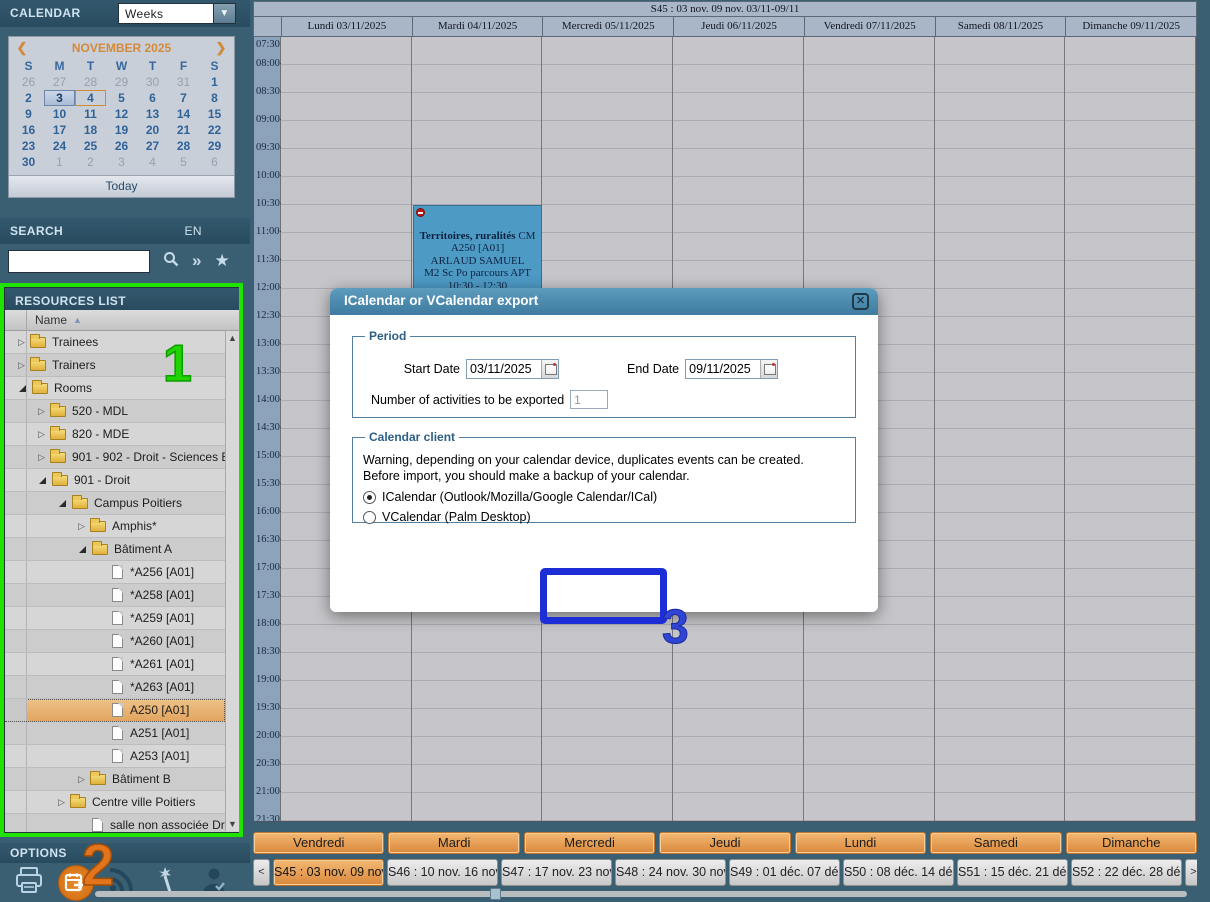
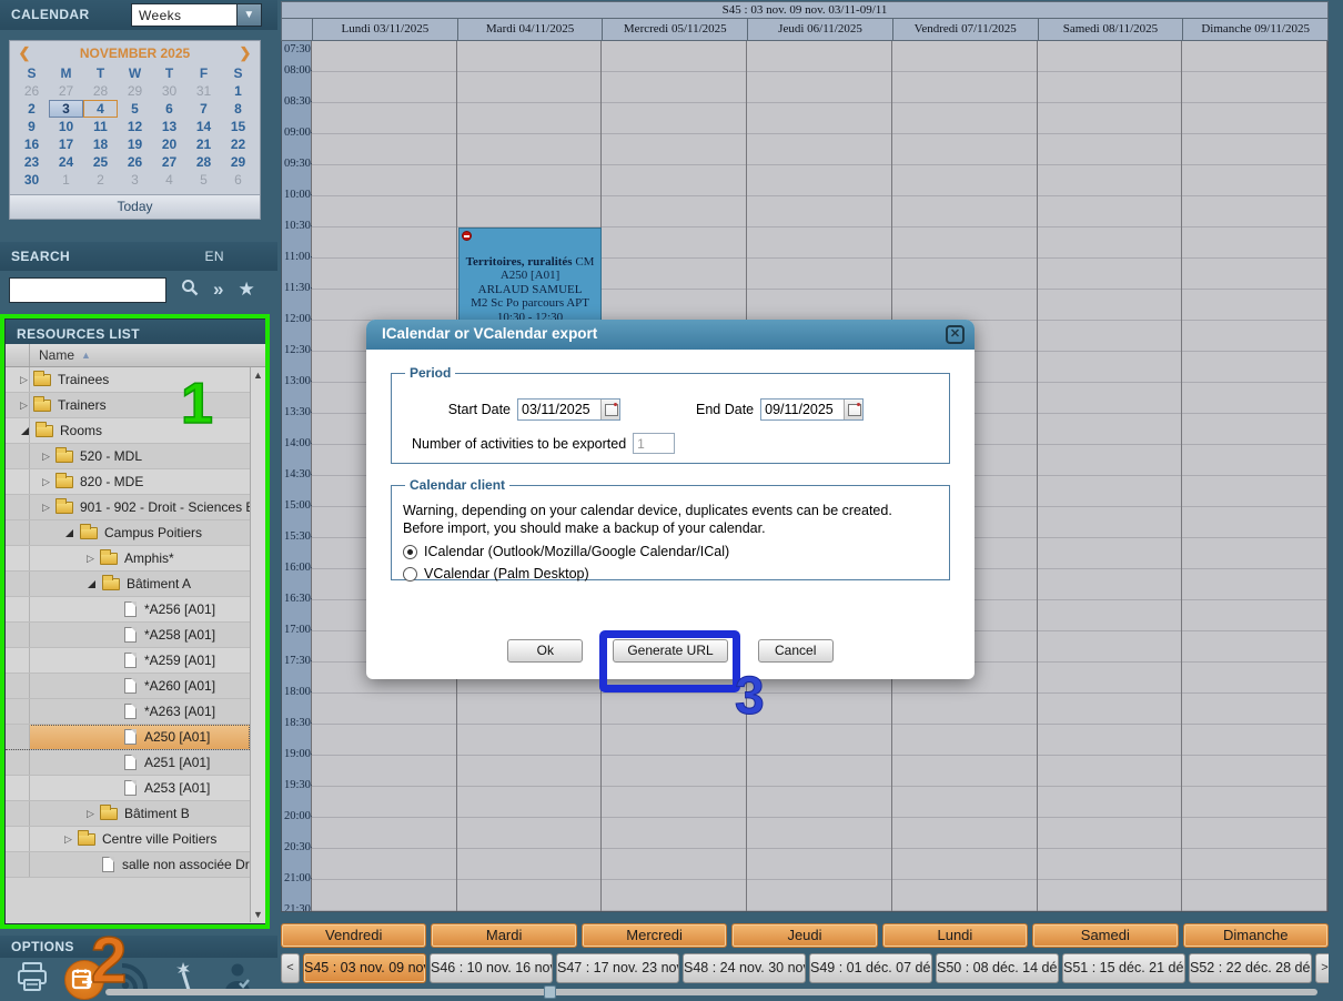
  CALENDAR
  Weeks
  ▼
  ❮
  NOVEMBER 2025
  ❯
  S
  M
  T
  W
  T
  F
  S
  26
  27
  28
  29
  30
  31
  1
  2
  3
  4
  5
  6
  7
  8
  9
  10
  11
  12
  13
  14
  15
  16
  17
  18
  19
  20
  21
  22
  23
  24
  25
  26
  27
  28
  29
  30
  1
  2
  3
  4
  5
  6
  Today
  SEARCH
  EN
  »
  ★
  RESOURCES LIST
  Name
  ▲
  ▷
  Trainees
  ▷
  Trainers
  Rooms
  ▷
  520 - MDL
  ▷
  820 - MDE
  ▷
  901 - 902 - Droit - Sciences
- 901 - Droit
  Campus Poitiers
  ▷
  Amphis*
  Bâtiment A
  *A256 [A01]
  *A258 [A01]
  *A259 [A01]
  *A260 [A01]
- *A261 [A01]
  *A263 [A01]
  A250 [A01]
  A251 [A01]
  A253 [A01]
  ▷
  Bâtiment B
  ▷
  Centre ville Poitiers
  salle non associée Dr
  ▲
  ▼
  OPTIONS
  S45 : 03 nov. 09 nov. 03/11-09/11
  Lundi 03/11/2025
  Mardi 04/11/2025
  Mercredi 05/11/2025
  Jeudi 06/11/2025
  Vendredi 07/11/2025
  Samedi 08/11/2025
  Dimanche 09/11/2025
  07:30
  08:00
  08:30
  09:00
  09:30
  10:00
  10:30
  11:00
  11:30
  12:00
  12:30
  13:00
  13:30
  14:00
  14:30
  15:00
  15:30
  16:00
  16:30
  17:00
  17:30
  18:00
  18:30
  19:00
  19:30
  20:00
  20:30
  21:00
  21:30
  Territoires, ruralités CM
  A250 [A01]
  ARLAUD SAMUEL
  M2 Sc Po parcours APT
  10:30 - 12:30
  Vendredi
  Mardi
  Mercredi
  Jeudi
  Lundi
  Samedi
  Dimanche
  <
  S45 : 03 nov. 09 no
  S46 : 10 nov. 16 no
  S47 : 17 nov. 23 no
  S48 : 24 nov. 30 no
  S49 : 01 déc. 07 dé
  S50 : 08 déc. 14 dé
  S51 : 15 déc. 21 dé
  S52 : 22 déc. 28 dé
  >
  ICalendar or VCalendar export
  ✕
  Period
  Start Date
  03/11/2025
  End Date
  09/11/2025
  Number of activities to be exported
  1
  Calendar client
  Warning, depending on your calendar device, duplicates events can be created. Before import, you should make a backup of your calendar.
  ICalendar (Outlook/Mozilla/Google Calendar/ICal)
  VCalendar (Palm Desktop)
+ Ok
+ Generate URL
+ Cancel
  1
  2
  3
